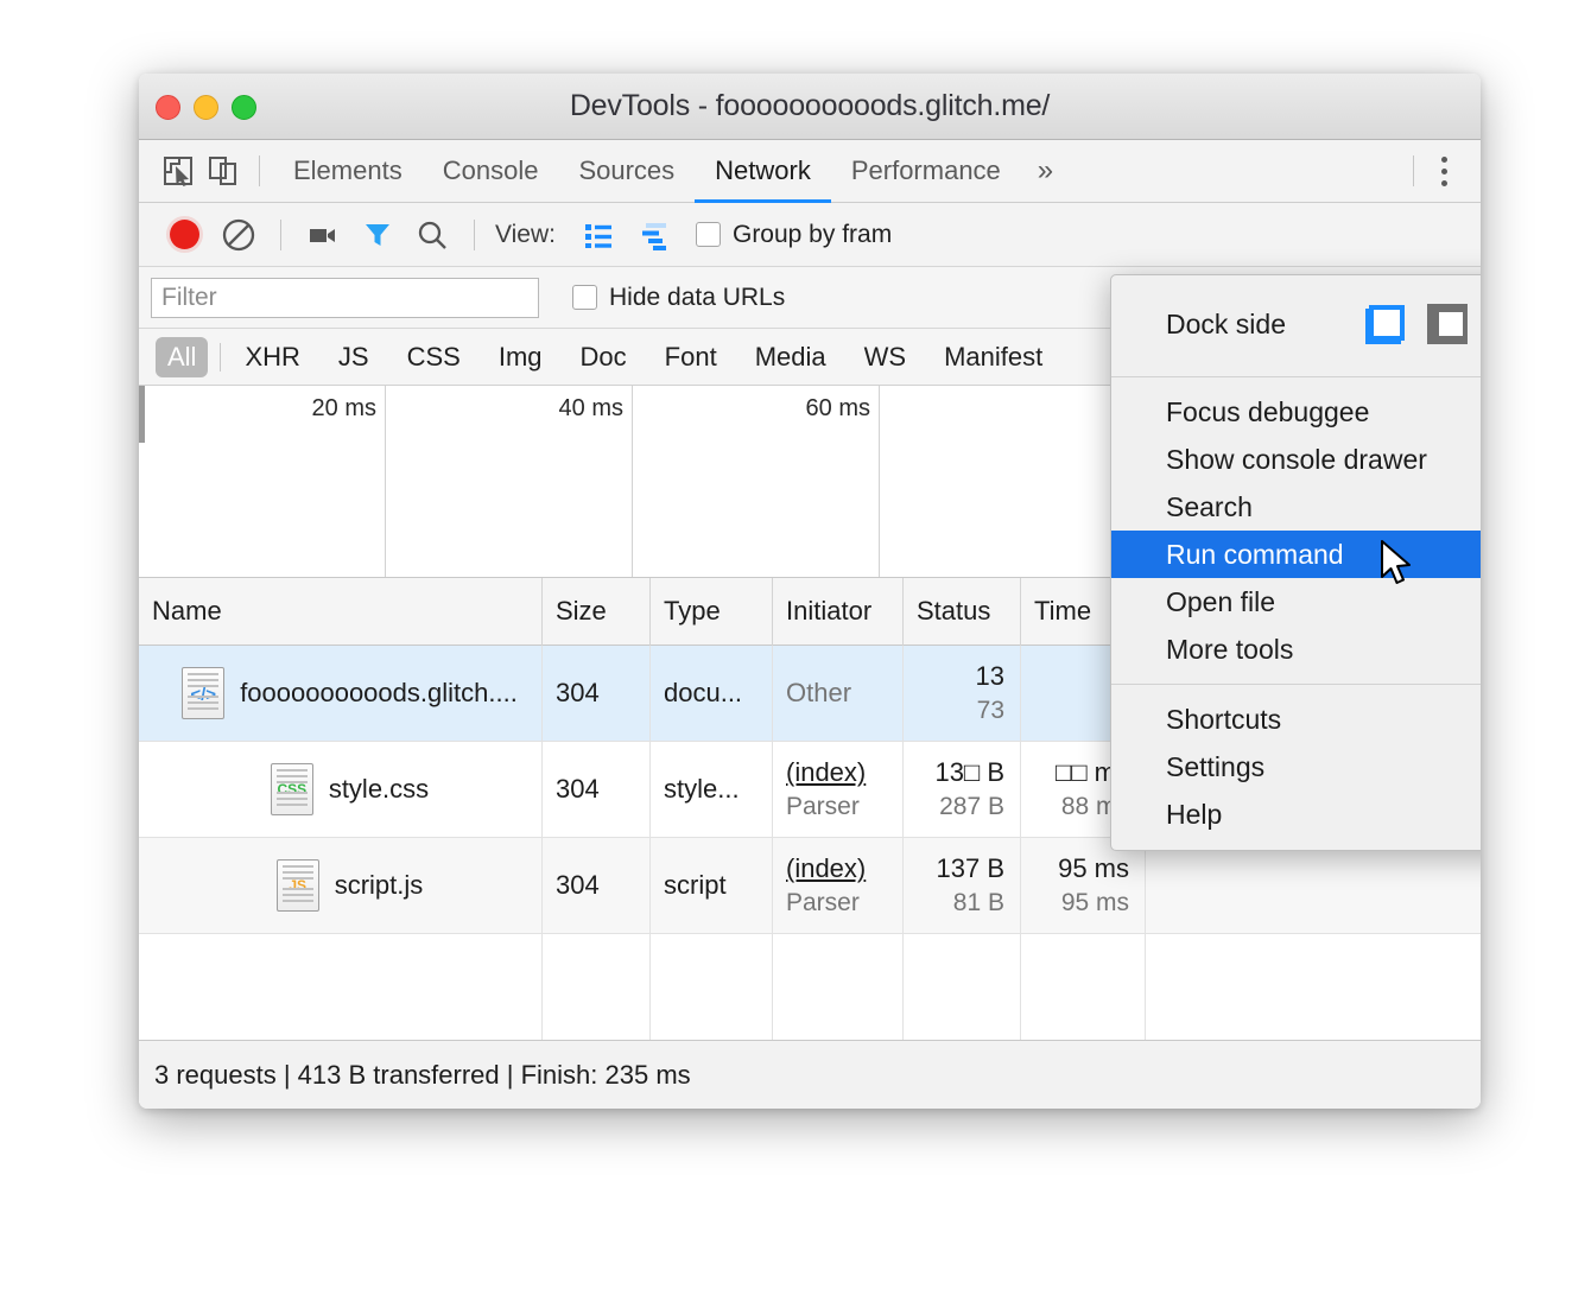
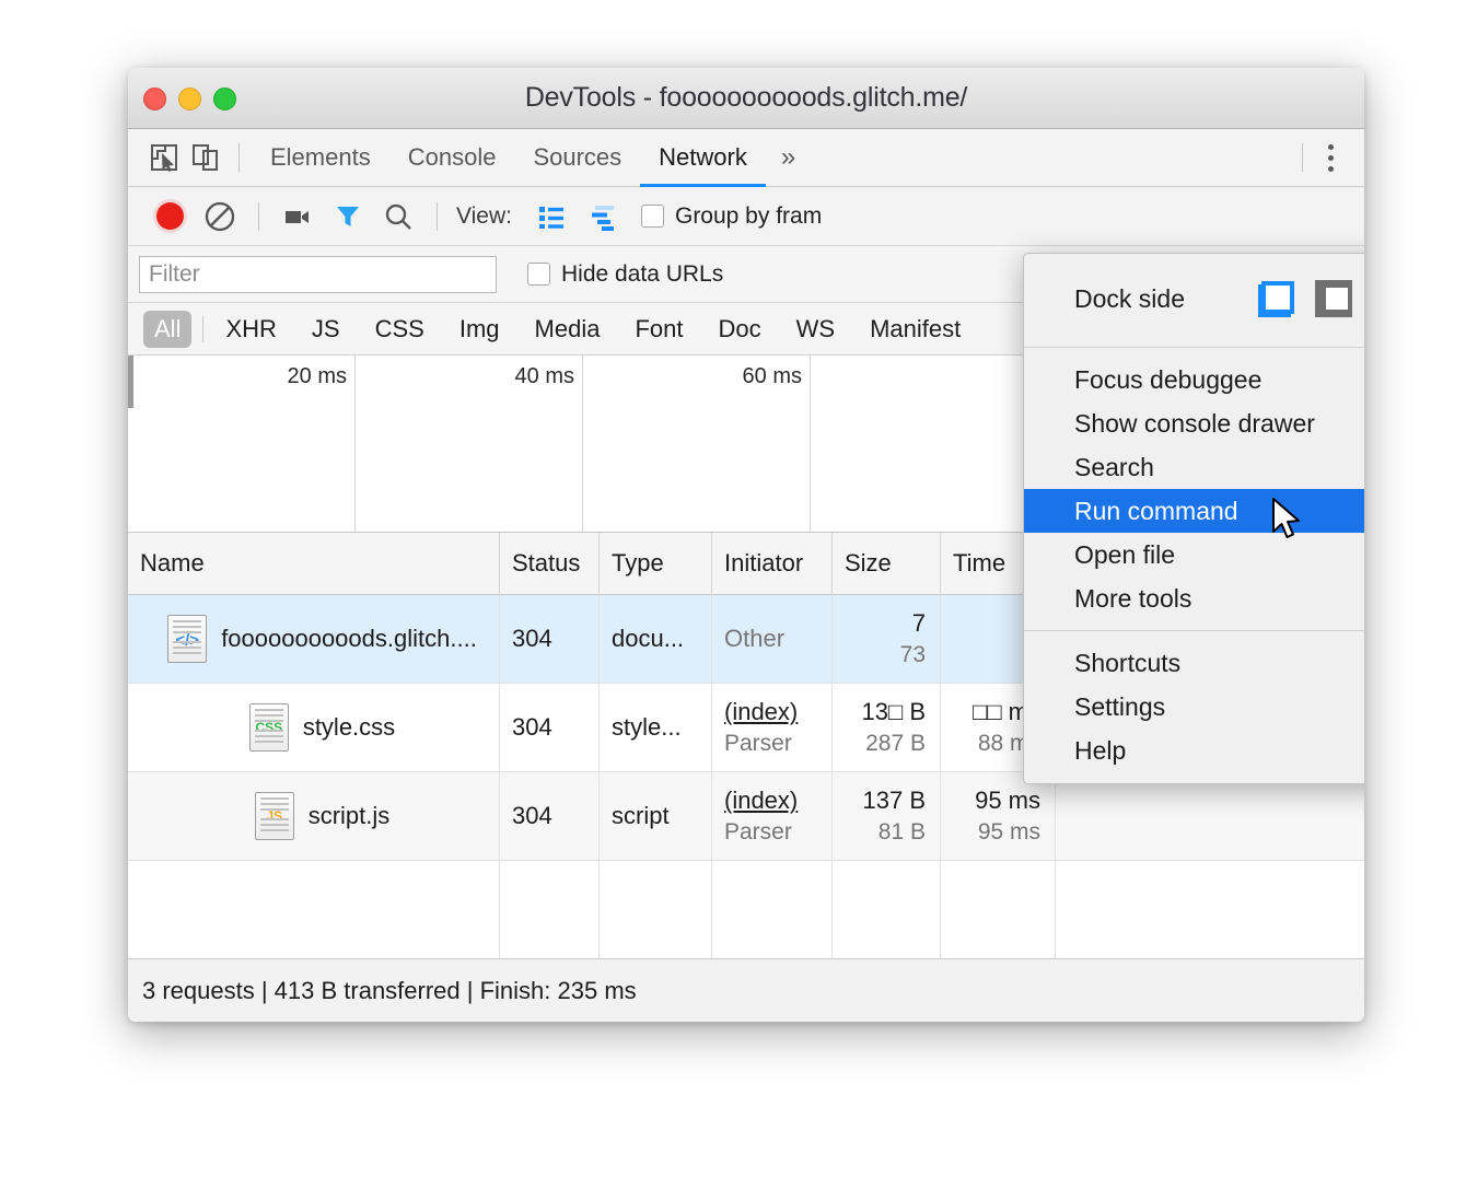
  DevTools - foooooooooods.glitch.me/
  Elements
  Console
  Sources
  Network
- Performance
  »
  View:
  Group by fram
  Filter
  Hide data URLs
  All
  XHR
  JS
  CSS
  Img
- Doc
+ Media
  Font
- Media
+ Doc
  WS
  Manifest
  20 ms
  40 ms
  60 ms
  Name
- Size
+ Status
  Type
  Initiator
- Status
+ Size
  Time
  foooooooooods.glitch....
  304
  docu...
  Other
- 13
+ 7
  73
  CSS
  style.css
  304
  style...
  (index)
  Parser
  13□ B
  287 B
  □□ m
  88 m
  JS
  script.js
  304
  script
  (index)
  Parser
  137 B
  81 B
  95 ms
  95 ms
  3 requests | 413 B transferred | Finish: 235 ms
  Dock side
  Focus debuggee
  Show console drawer
  Search
  Run command
  Open file
  More tools
  Shortcuts
  Settings
  Help
